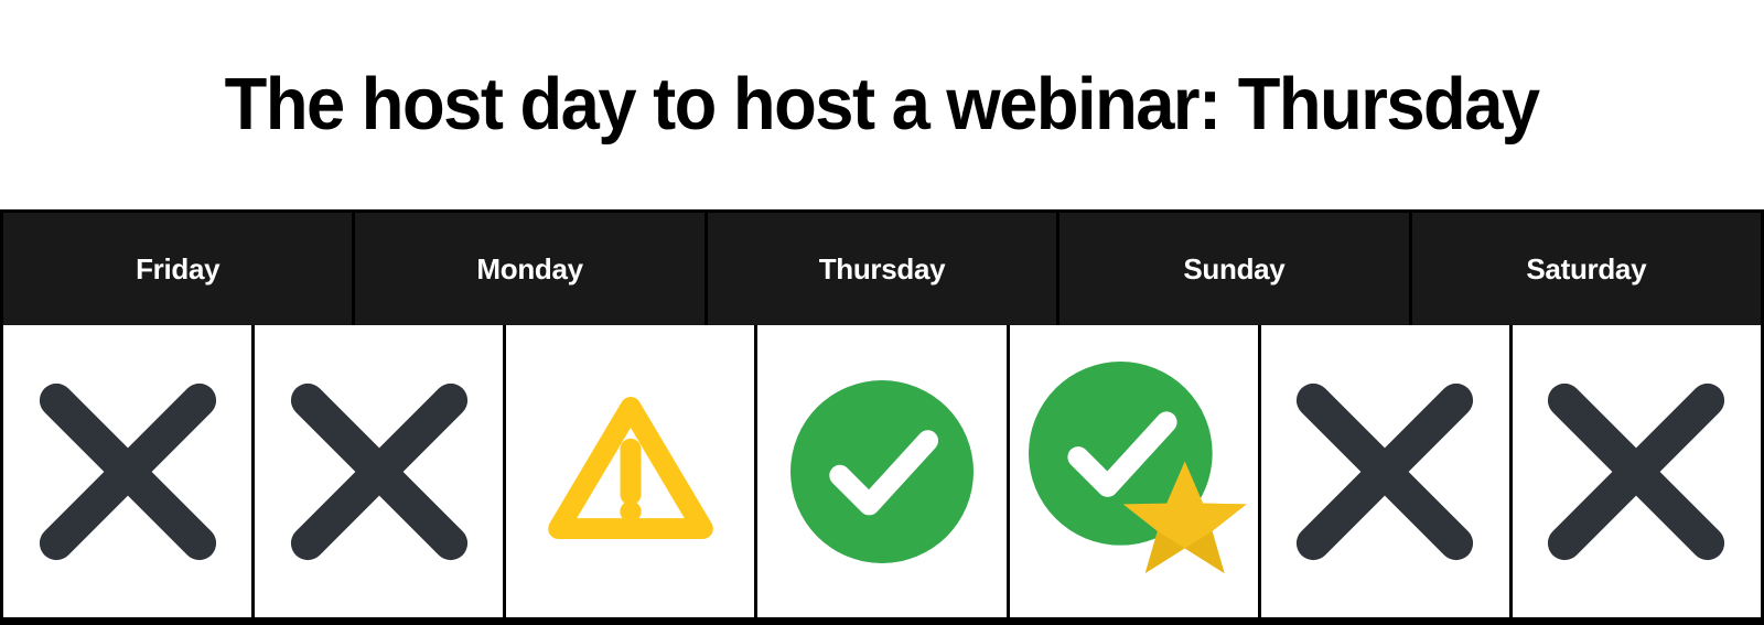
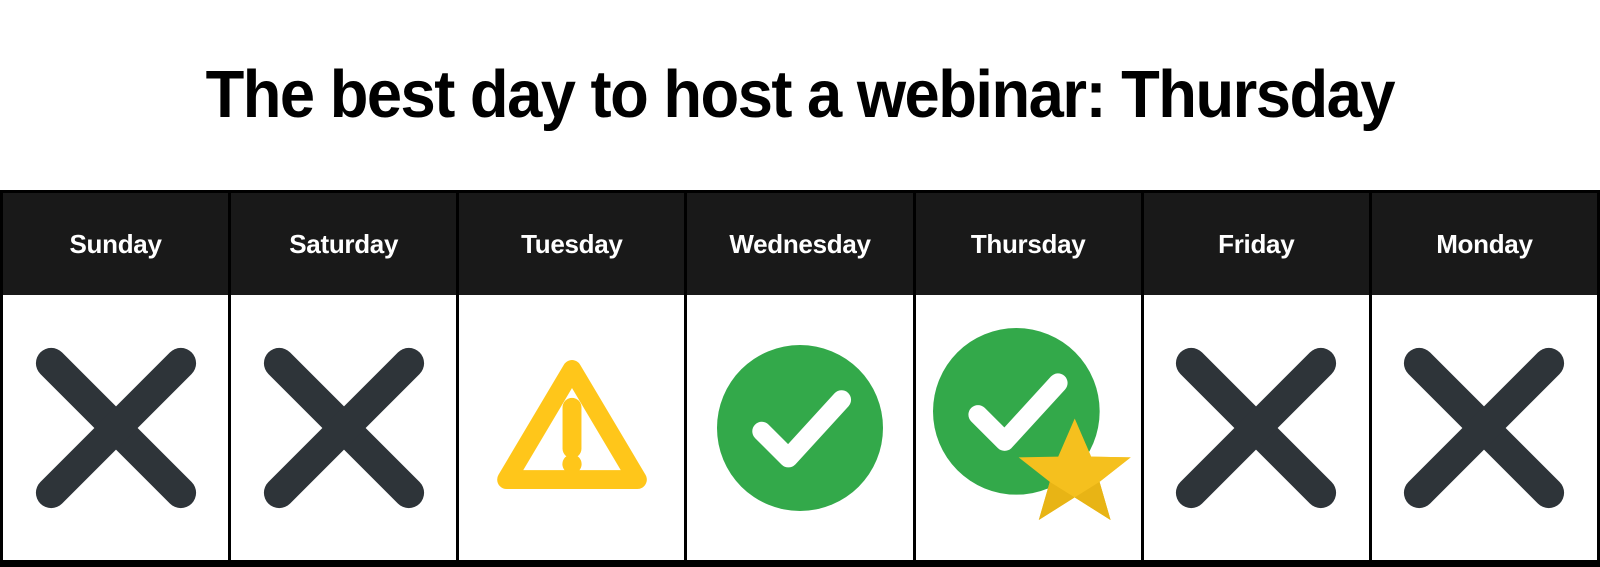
- The host day to host a webinar: Thursday
+ The best day to host a webinar: Thursday
- Friday
+ Sunday
- Monday
+ Saturday
+ Tuesday
+ Wednesday
  Thursday
- Sunday
+ Friday
- Saturday
+ Monday
